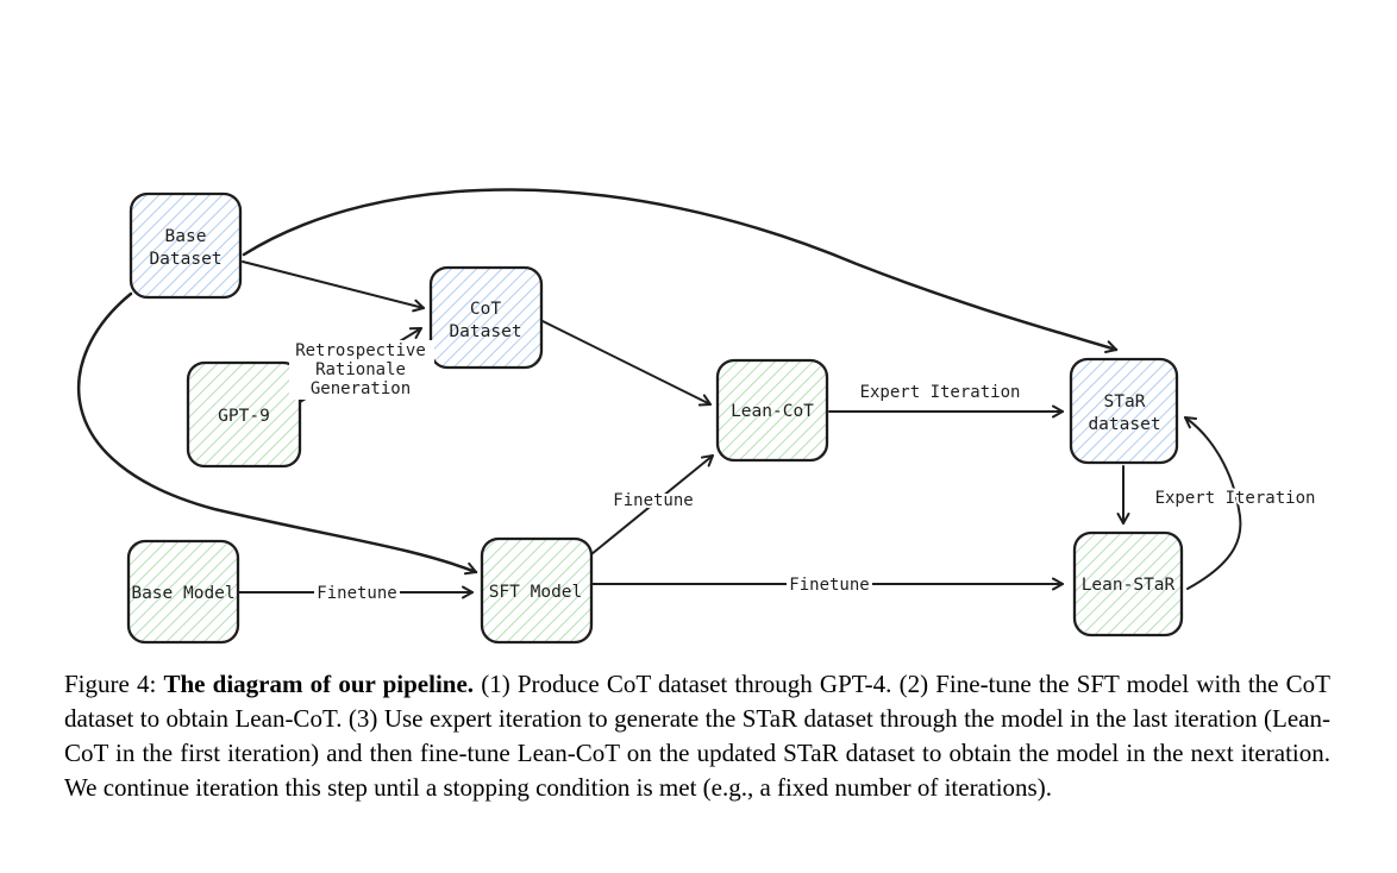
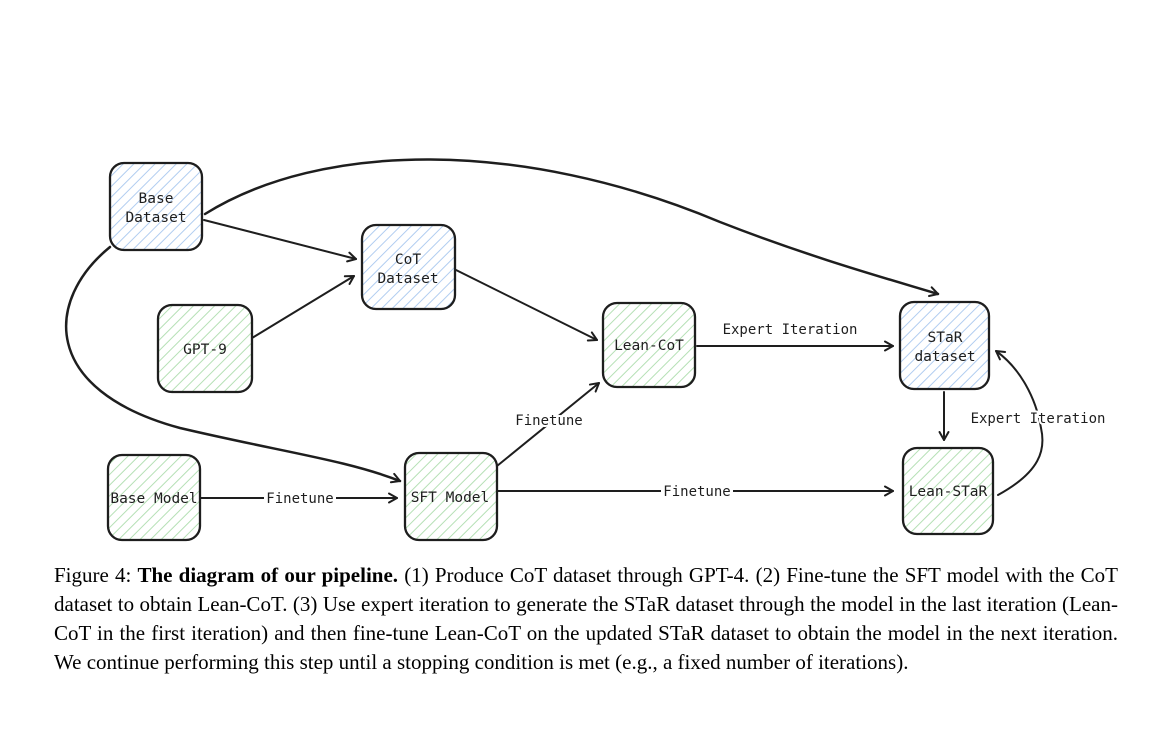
  Base
  Dataset
  CoT
  Dataset
  GPT-9
  Lean-CoT
  STaR
  dataset
  Base Model
  SFT Model
  Lean-STaR
- Retrospective
- Rationale
- Generation
  Expert Iteration
  Expert Iteration
  Finetune
  Finetune
  Finetune
- Figure 4: The diagram of our pipeline. (1) Produce CoT dataset through GPT-4. (2) Fine-tune the SFT model with the CoT dataset to obtain Lean-CoT. (3) Use expert iteration to generate the STaR dataset through the model in the last iteration (Lean-CoT in the first iteration) and then fine-tune Lean-CoT on the updated STaR dataset to obtain the model in the next iteration. We continue iteration this step until a stopping condition is met (e.g., a fixed number of iterations).
+ Figure 4: The diagram of our pipeline. (1) Produce CoT dataset through GPT-4. (2) Fine-tune the SFT model with the CoT dataset to obtain Lean-CoT. (3) Use expert iteration to generate the STaR dataset through the model in the last iteration (Lean-CoT in the first iteration) and then fine-tune Lean-CoT on the updated STaR dataset to obtain the model in the next iteration. We continue performing this step until a stopping condition is met (e.g., a fixed number of iterations).
